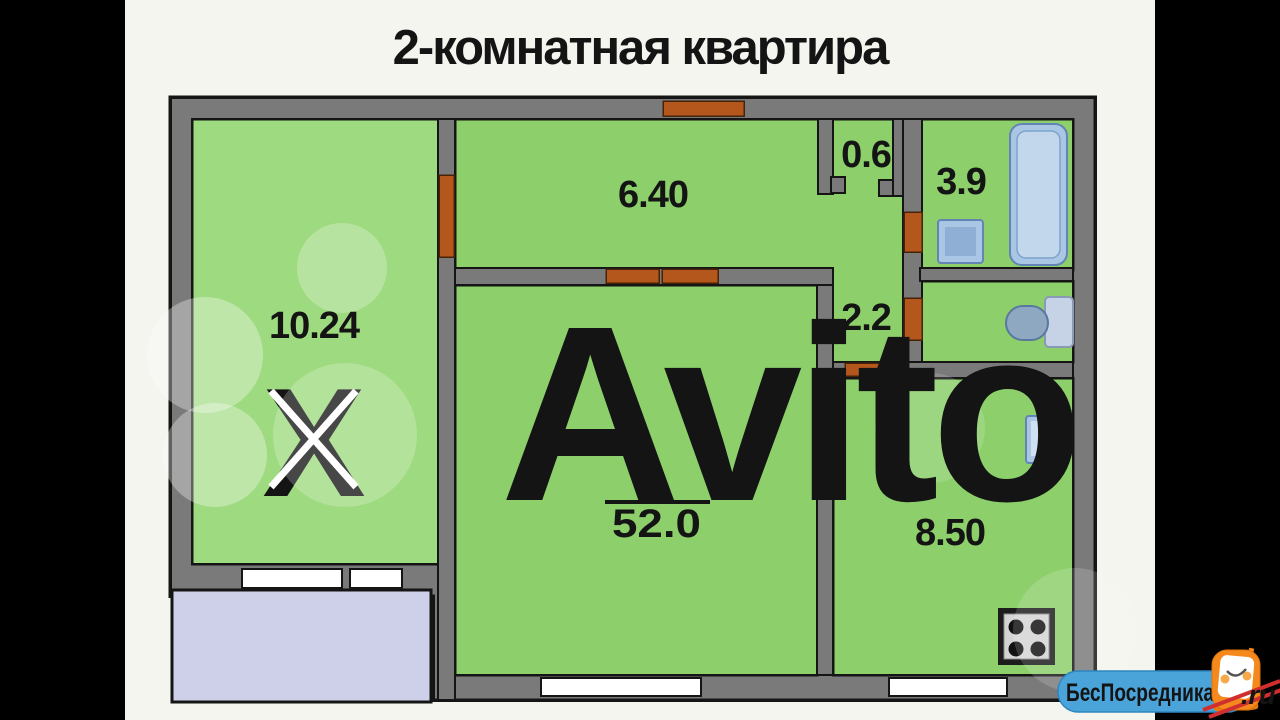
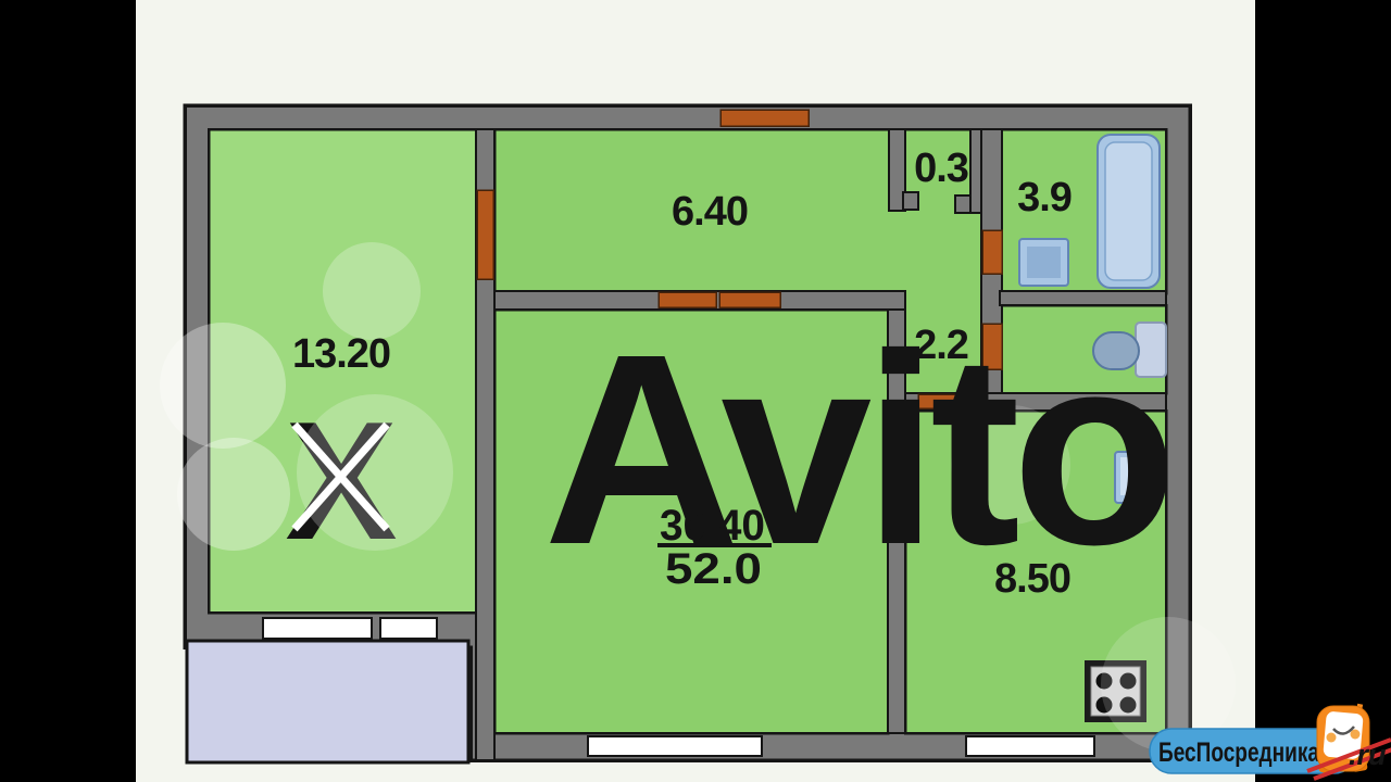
- 2-комнатная квартира
  Avito
- 10.24
+ 13.20
  6.40
- 0.6
+ 0.3
  3.9
  2.2
  8.50
+ 30.40
  52.0
  БесПосредника
  .ru
